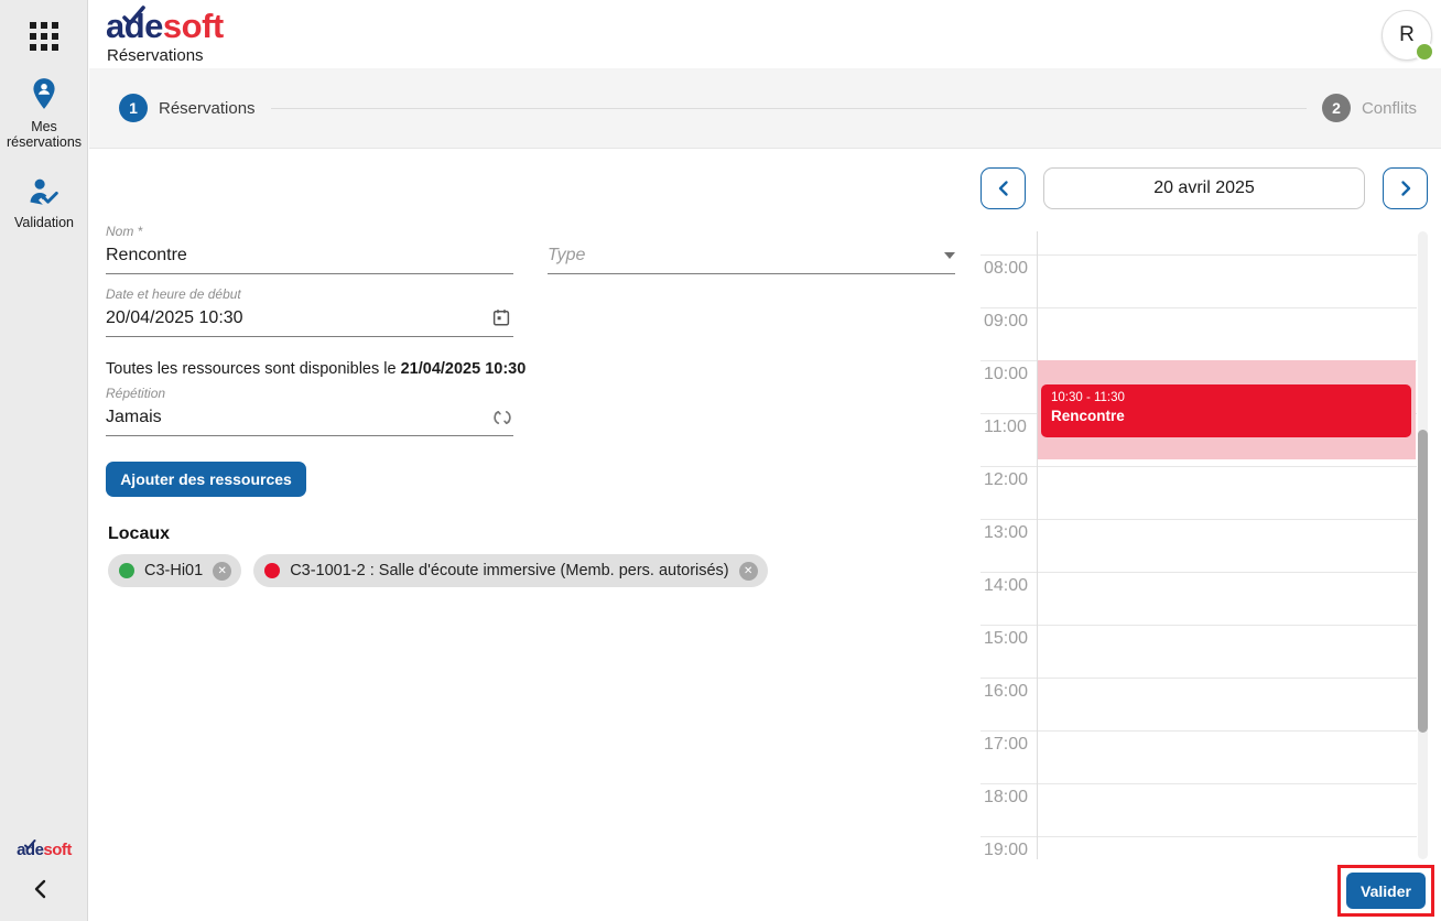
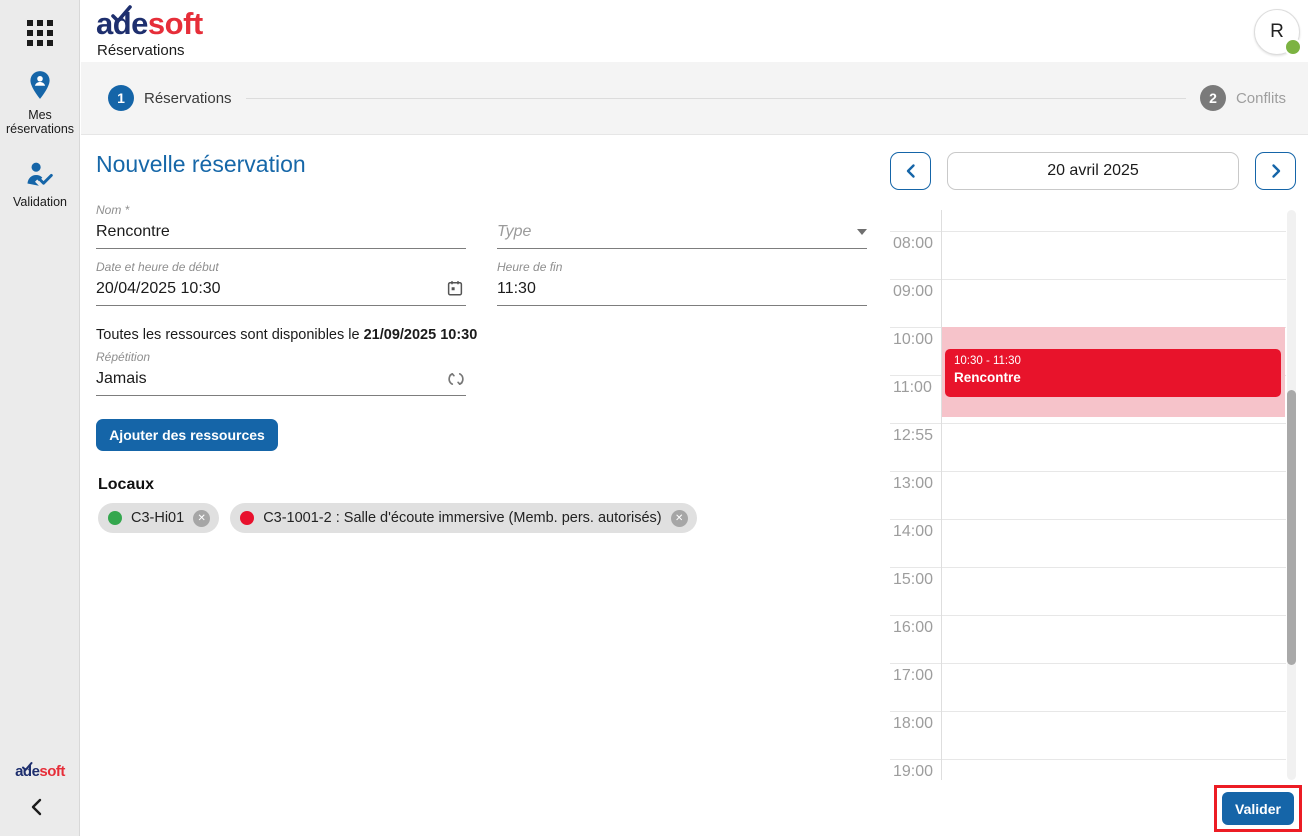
  Mes réservations
  Validation
  adesoft
  adesoft
  Réservations
  R
  1
  Réservations
  2
  Conflits
+ Nouvelle réservation
  Nom *
  Rencontre
  Type
  Date et heure de début
  20/04/2025 10:30
+ Heure de fin
+ 11:30
- Toutes les ressources sont disponibles le 21/04/2025 10:30
+ Toutes les ressources sont disponibles le 21/09/2025 10:30
  Répétition
  Jamais
  Ajouter des ressources
  Locaux
  C3-Hi01
  ✕
  C3-1001-2 : Salle d'écoute immersive (Memb. pers. autorisés)
  ✕
  20 avril 2025
  08:00
  09:00
  10:00
  11:00
- 12:00
+ 12:55
  13:00
  14:00
  15:00
  16:00
  17:00
  18:00
  19:00
  10:30 - 11:30
  Rencontre
  Valider
